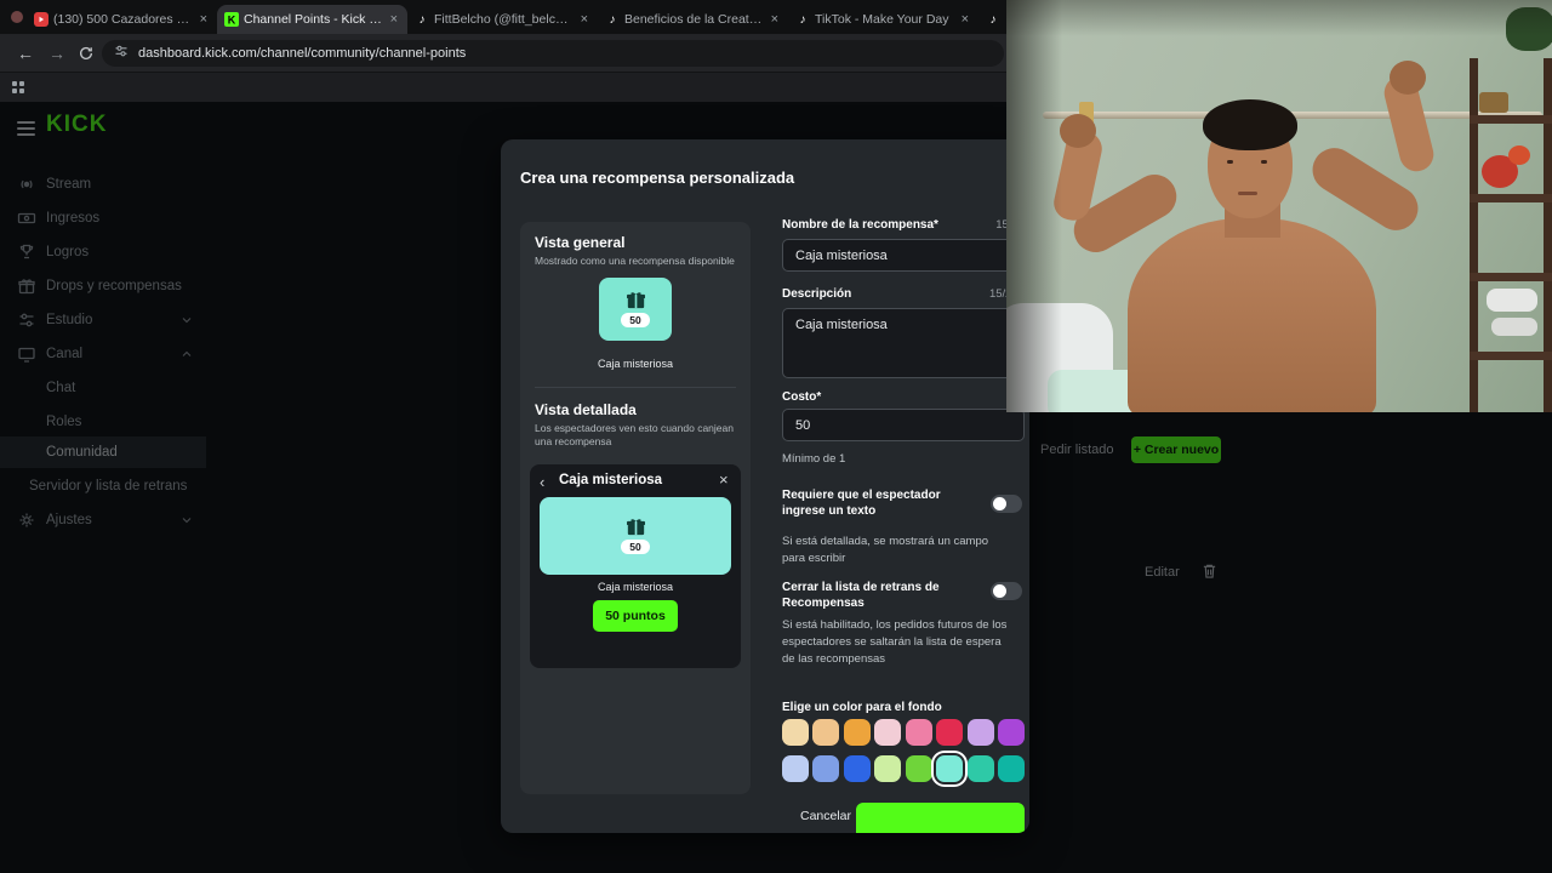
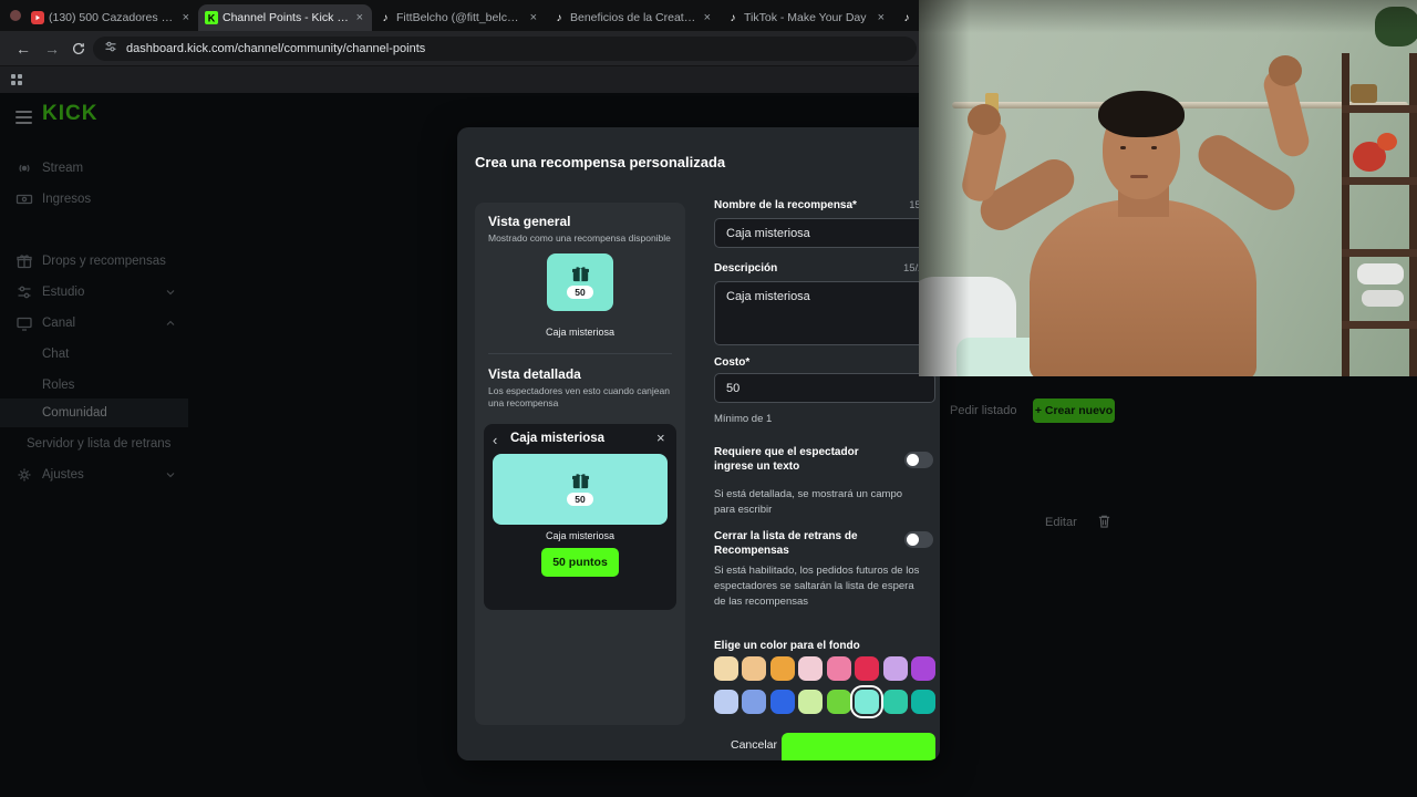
  (130) 500 Cazadores vs
  ×
  K
  Channel Points - Kick Da
  ×
  ♪
  FittBelcho (@fitt_belcho)
  ×
  ♪
  Beneficios de la Creatina
  ×
  ♪
  TikTok - Make Your Day
  ×
  ♪
  ←
  →
  dashboard.kick.com/channel/community/channel-points
  KICK
  Stream
  Ingresos
- Logros
  Drops y recompensas
  Estudio
  Canal
  Chat
  Roles
  Comunidad
  Servidor y lista de retrans
  Ajustes
  Pedir listado
  +
  Crear nuevo
  Editar
  Crea una recompensa personalizada
  Vista general
  Mostrado como una recompensa disponible
  50
  Caja misteriosa
  Vista detallada
  Los espectadores ven esto cuando canjean una recompensa
  ‹
  Caja misteriosa
  ×
  50
  Caja misteriosa
  50 puntos
  Nombre de la recompensa*
  Caja misteriosa
  Descripción
  Caja misteriosa
  Costo*
  50
  Mínimo de 1
  Requiere que el espectador ingrese un texto
  Si está detallada, se mostrará un campo para escribir
  Cerrar la lista de retrans de Recompensas
  Si está habilitado, los pedidos futuros de los espectadores se saltarán la lista de espera de las recompensas
  Elige un color para el fondo
  Cancelar
